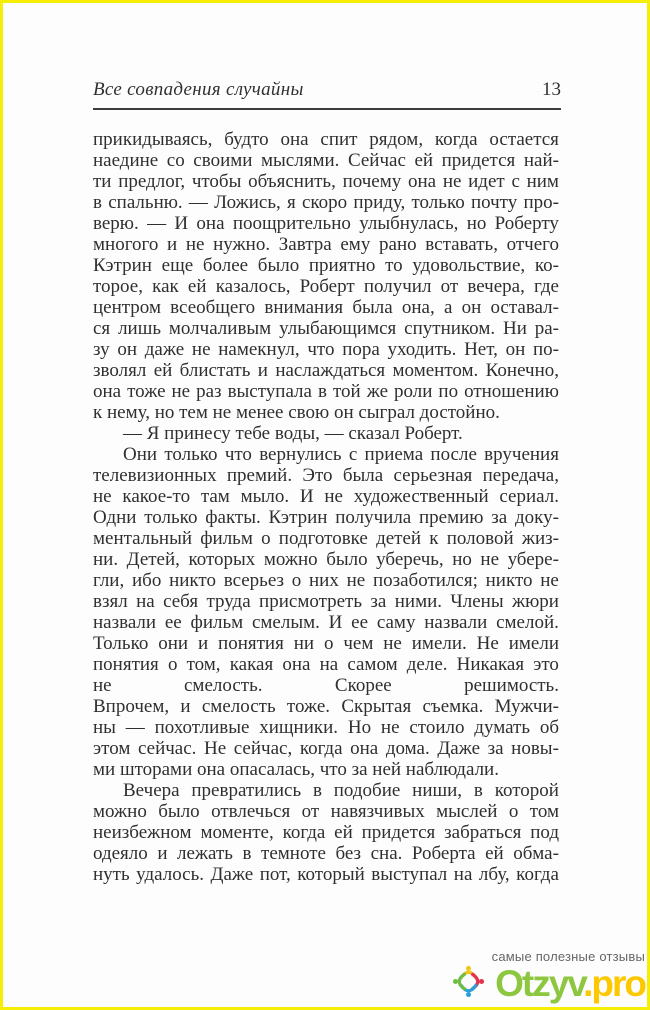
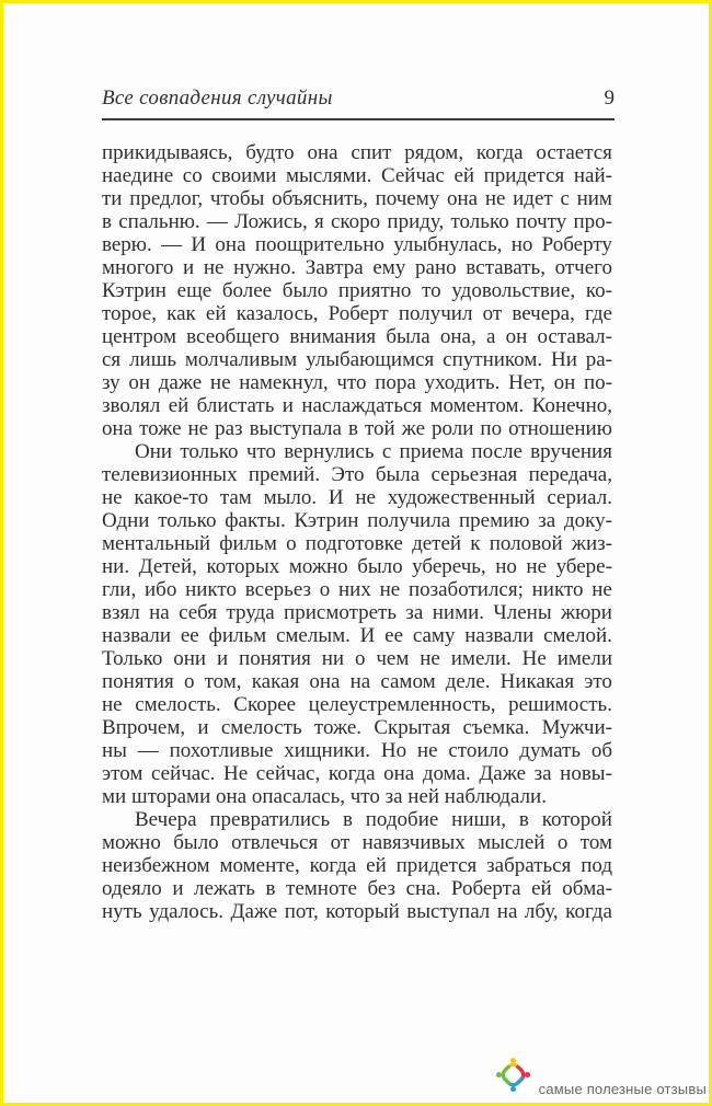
  Все совпадения случайны
- 13
+ 9
  прикидываясь,
  будто
  она
  спит
  рядом,
  когда
  остается
  наедине
  со
  своими
  мыслями.
  Сейчас
  ей
  придется
  най-
  ти
  предлог,
  чтобы
  объяснить,
  почему
  она
  не
  идет
  с
  ним
  в
  спальню.
  —
  Ложись,
  я
  скоро
  приду,
  только
  почту
  про-
  верю.
  —
  И
  она
  поощрительно
  улыбнулась,
  но
  Роберту
  многого
  и
  не
  нужно.
  Завтра
  ему
  рано
  вставать,
  отчего
  Кэтрин
  еще
  более
  было
  приятно
  то
  удовольствие,
  ко-
  торое,
  как
  ей
  казалось,
  Роберт
  получил
  от
  вечера,
  где
  центром
  всеобщего
  внимания
  была
  она,
  а
  он
  оставал-
  ся
  лишь
  молчаливым
  улыбающимся
  спутником.
  Ни
  ра-
  зу
  он
  даже
  не
  намекнул,
  что
  пора
  уходить.
  Нет,
  он
  по-
  зволял
  ей
  блистать
  и
  наслаждаться
  моментом.
  Конечно,
  она
  тоже
  не
  раз
  выступала
  в
  той
  же
  роли
  по
  отношению
- к нему, но тем не менее свою он сыграл достойно.
- — Я принесу тебе воды, — сказал Роберт.
  Они
  только
  что
  вернулись
  с
  приема
  после
  вручения
  телевизионных
  премий.
  Это
  была
  серьезная
  передача,
  не
  какое-то
  там
  мыло.
  И
  не
  художественный
  сериал.
  Одни
  только
  факты.
  Кэтрин
  получила
  премию
  за
  доку-
  ментальный
  фильм
  о
  подготовке
  детей
  к
  половой
  жиз-
  ни.
  Детей,
  которых
  можно
  было
  уберечь,
  но
  не
  убере-
  гли,
  ибо
  никто
  всерьез
  о
  них
  не
  позаботился;
  никто
  не
  взял
  на
  себя
  труда
  присмотреть
  за
  ними.
  Члены
  жюри
  назвали
  ее
  фильм
  смелым.
  И
  ее
  саму
  назвали
  смелой.
  Только
  они
  и
  понятия
  ни
  о
  чем
  не
  имели.
  Не
  имели
  понятия
  о
  том,
  какая
  она
  на
  самом
  деле.
  Никакая
  это
  не
  смелость.
  Скорее
+ целеустремленность,
  решимость.
  Впрочем,
  и
  смелость
  тоже.
  Скрытая
  съемка.
  Мужчи-
  ны
  —
  похотливые
  хищники.
  Но
  не
  стоило
  думать
  об
  этом
  сейчас.
  Не
  сейчас,
  когда
  она
  дома.
  Даже
  за
  новы-
  ми шторами она опасалась, что за ней наблюдали.
  Вечера
  превратились
  в
  подобие
  ниши,
  в
  которой
  можно
  было
  отвлечься
  от
  навязчивых
  мыслей
  о
  том
  неизбежном
  моменте,
  когда
  ей
  придется
  забраться
  под
  одеяло
  и
  лежать
  в
  темноте
  без
  сна.
  Роберта
  ей
  обма-
  нуть
  удалось.
  Даже
  пот,
  который
  выступал
  на
  лбу,
  когда
  самые полезные отзывы
- Otzyv.pro
